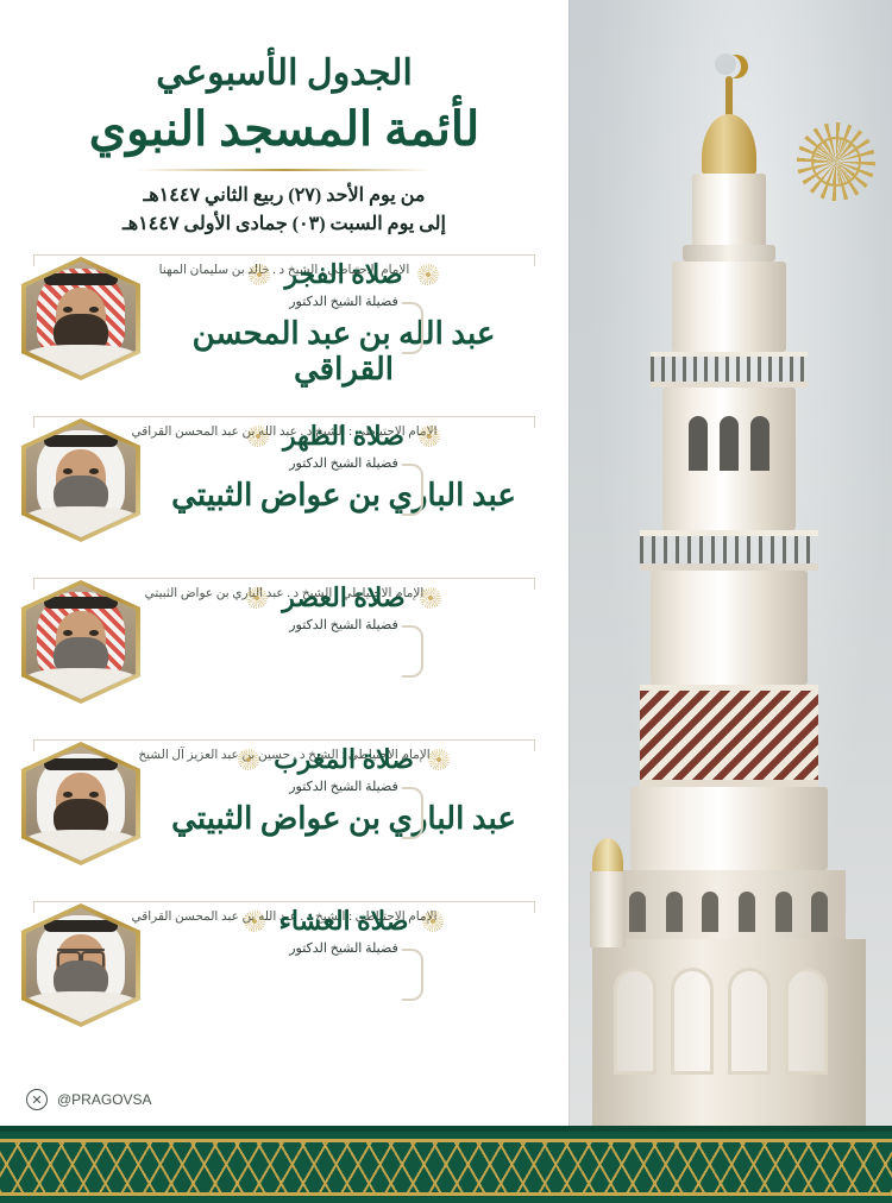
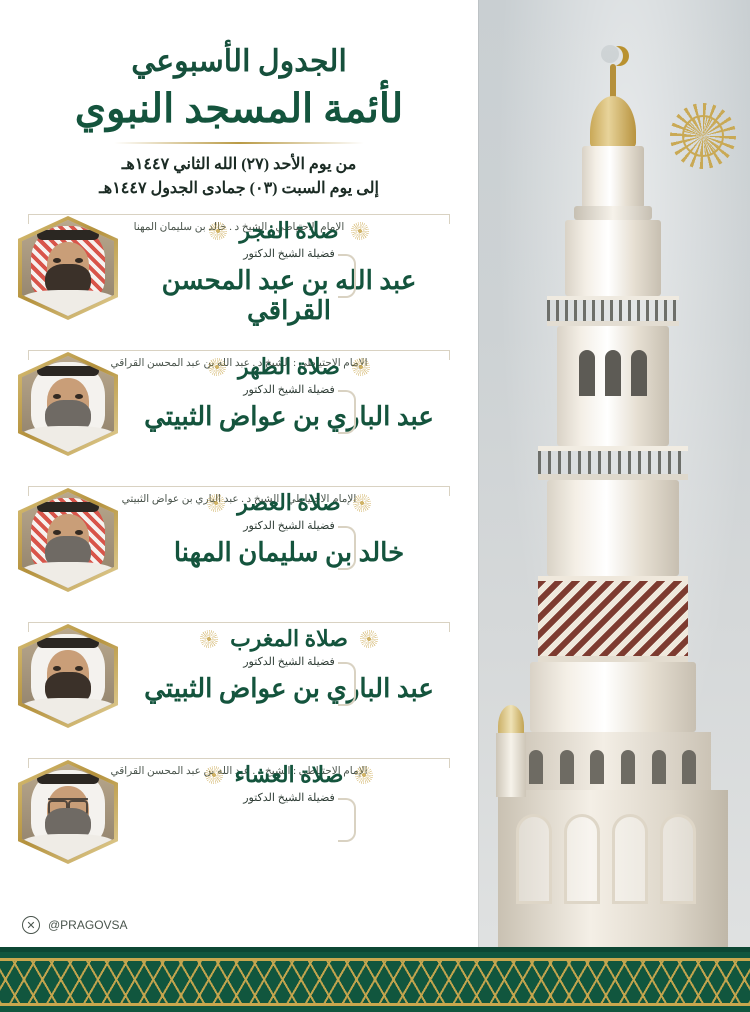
  الجدول الأسبوعي
  لأئمة المسجد النبوي
- من يوم الأحد (٢٧) ربيع الثاني ١٤٤٧هـ
+ من يوم الأحد (٢٧) الله الثاني ١٤٤٧هـ
- إلى يوم السبت (٠٣) جمادى الأولى ١٤٤٧هـ
+ إلى يوم السبت (٠٣) جمادى الجدول ١٤٤٧هـ
  صلاة الفجر
  فضيلة الشيخ الدكتور
  عبد الله بن عبد المحسن القراقي
  الإمام الاحتياطي : الشيخ د . خالد بن سليمان المهنا
  صلاة الظهر
  فضيلة الشيخ الدكتور
  عبد الباري بن عواض الثبيتي
  الإمام الاحتياطي : الشيخ د . عبد الله بن عبد المحسن القراقي
  صلاة العصر
  فضيلة الشيخ الدكتور
+ خالد بن سليمان المهنا
  الإمام الاحتياطي : الشيخ د . عبد الباري بن عواض الثبيتي
  صلاة المغرب
  فضيلة الشيخ الدكتور
  عبد الباري بن عواض الثبيتي
- الإمام الاحتياطي : الشيخ د . حسين بن عبد العزيز آل الشيخ
  صلاة العشاء
  فضيلة الشيخ الدكتور
  الإمام الاحتياطي : الشيخ د . عبد الله بن عبد المحسن القراقي
  ✕
  @PRAGOVSA
